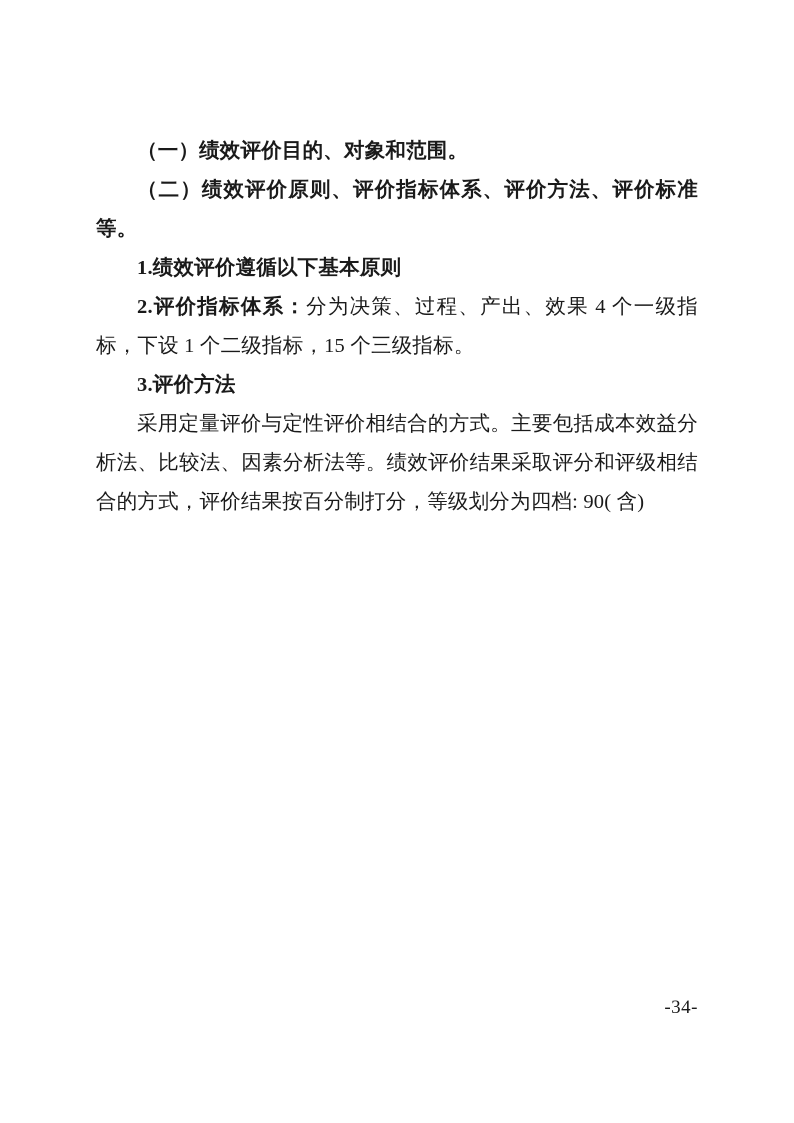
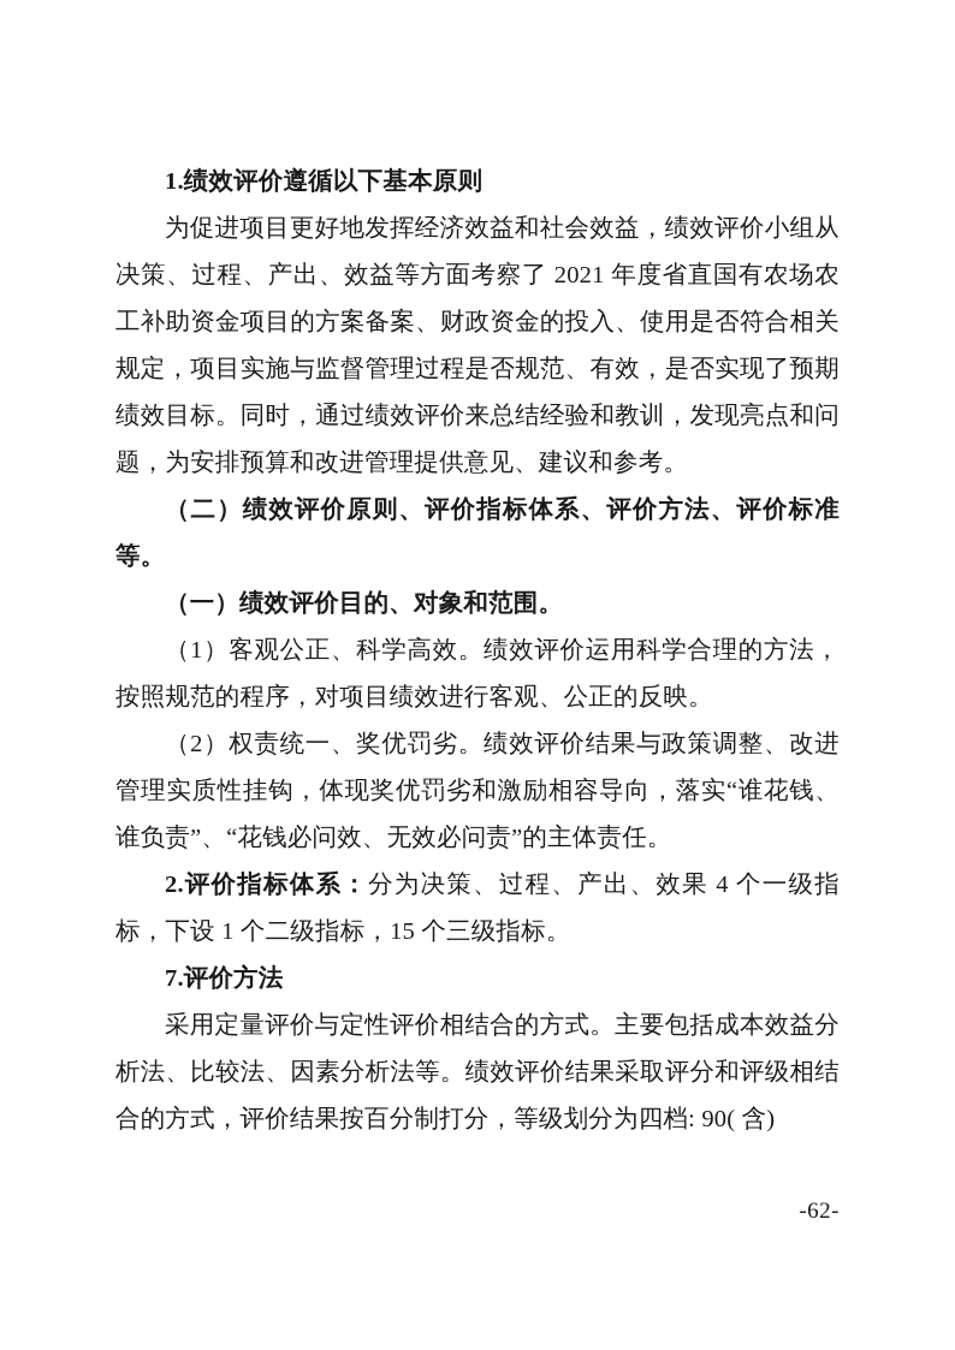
- （一）绩效评价目的、对象和范围。
+ 1.绩效评价遵循以下基本原则
+ 为促进项目更好地发挥经济效益和社会效益，绩效评价小组从决策、过程、产出、效益等方面考察了 2021 年度省直国有农场农工补助资金项目的方案备案、财政资金的投入、使用是否符合相关规定，项目实施与监督管理过程是否规范、有效，是否实现了预期绩效目标。同时，通过绩效评价来总结经验和教训，发现亮点和问题，为安排预算和改进管理提供意见、建议和参考。
  （二）绩效评价原则、评价指标体系、评价方法、评价标准等。
- 1.绩效评价遵循以下基本原则
+ （一）绩效评价目的、对象和范围。
+ （1）客观公正、科学高效。绩效评价运用科学合理的方法，按照规范的程序，对项目绩效进行客观、公正的反映。
+ （2）权责统一、奖优罚劣。绩效评价结果与政策调整、改进管理实质性挂钩，体现奖优罚劣和激励相容导向，落实“谁花钱、谁负责”、“花钱必问效、无效必问责”的主体责任。
  2.评价指标体系：分为决策、过程、产出、效果 4 个一级指标，下设 1 个二级指标，15 个三级指标。
- 3.评价方法
+ 7.评价方法
  采用定量评价与定性评价相结合的方式。主要包括成本效益分析法、比较法、因素分析法等。绩效评价结果采取评分和评级相结合的方式，评价结果按百分制打分，等级划分为四档: 90( 含)
- -34-
+ -62-
